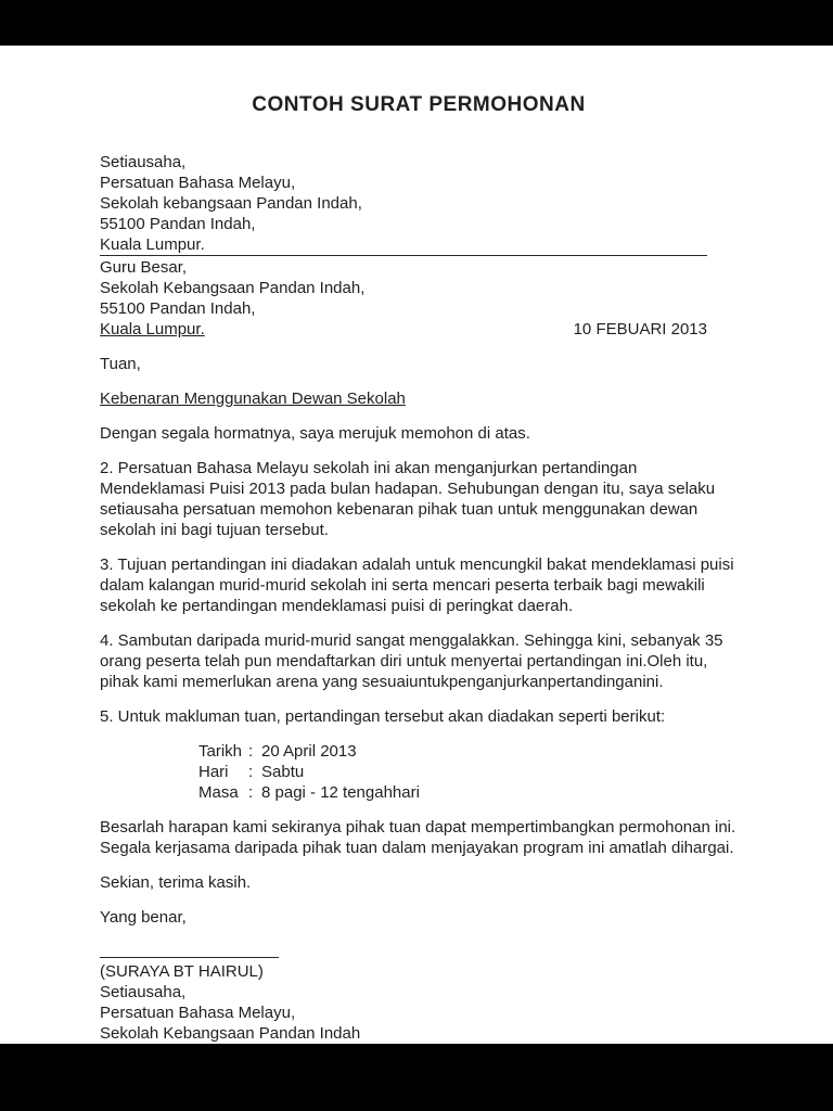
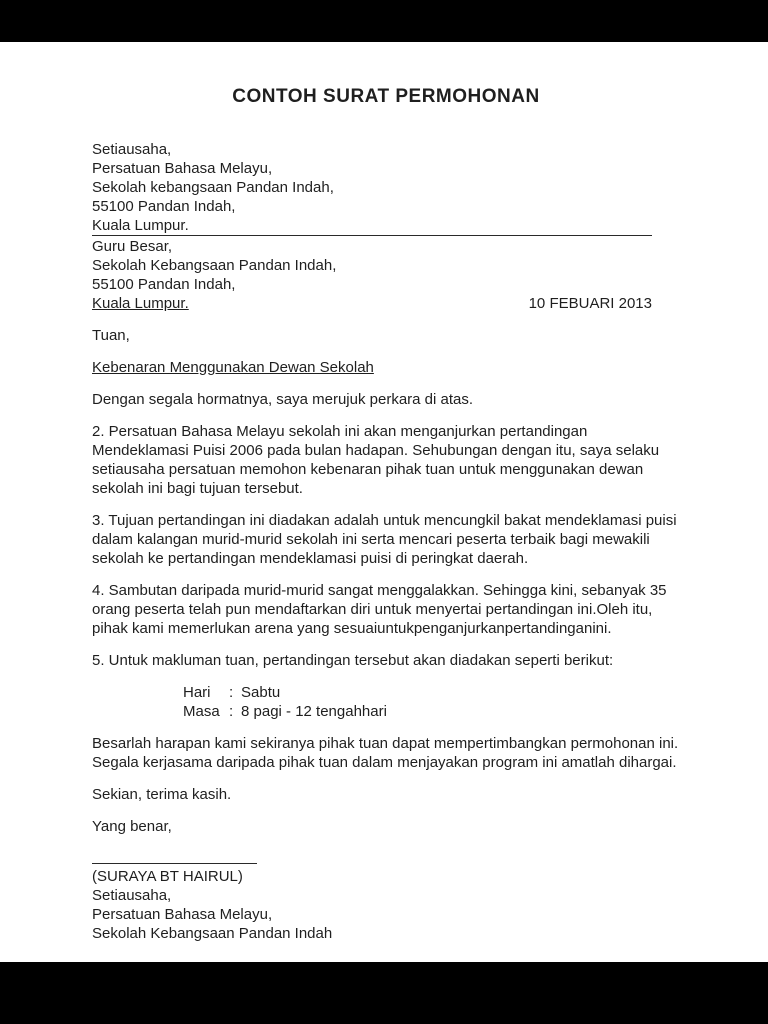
  CONTOH SURAT PERMOHONAN
  Setiausaha,
  Persatuan Bahasa Melayu,
  Sekolah kebangsaan Pandan Indah,
  55100 Pandan Indah,
  Kuala Lumpur.
  Guru Besar,
  Sekolah Kebangsaan Pandan Indah,
  55100 Pandan Indah,
  Kuala Lumpur.
  10 FEBUARI 2013
  Tuan,
  Kebenaran Menggunakan Dewan Sekolah
- Dengan segala hormatnya, saya merujuk memohon di atas.
+ Dengan segala hormatnya, saya merujuk perkara di atas.
- 2. Persatuan Bahasa Melayu sekolah ini akan menganjurkan pertandingan Mendeklamasi Puisi 2013 pada bulan hadapan. Sehubungan dengan itu, saya selaku setiausaha persatuan memohon kebenaran pihak tuan untuk menggunakan dewan sekolah ini bagi tujuan tersebut.
+ 2. Persatuan Bahasa Melayu sekolah ini akan menganjurkan pertandingan Mendeklamasi Puisi 2006 pada bulan hadapan. Sehubungan dengan itu, saya selaku setiausaha persatuan memohon kebenaran pihak tuan untuk menggunakan dewan sekolah ini bagi tujuan tersebut.
  3. Tujuan pertandingan ini diadakan adalah untuk mencungkil bakat mendeklamasi puisi dalam kalangan murid-murid sekolah ini serta mencari peserta terbaik bagi mewakili sekolah ke pertandingan mendeklamasi puisi di peringkat daerah.
  4. Sambutan daripada murid-murid sangat menggalakkan. Sehingga kini, sebanyak 35 orang peserta telah pun mendaftarkan diri untuk menyertai pertandingan ini.Oleh itu, pihak kami memerlukan arena yang sesuaiuntukpenganjurkanpertandinganini.
  5. Untuk makluman tuan, pertandingan tersebut akan diadakan seperti berikut:
- Tarikh : 20 April 2013
  Hari : Sabtu
  Masa : 8 pagi - 12 tengahhari
  Besarlah harapan kami sekiranya pihak tuan dapat mempertimbangkan permohonan ini. Segala kerjasama daripada pihak tuan dalam menjayakan program ini amatlah dihargai.
  Sekian, terima kasih.
  Yang benar,
  (SURAYA BT HAIRUL)
  Setiausaha,
  Persatuan Bahasa Melayu,
  Sekolah Kebangsaan Pandan Indah
